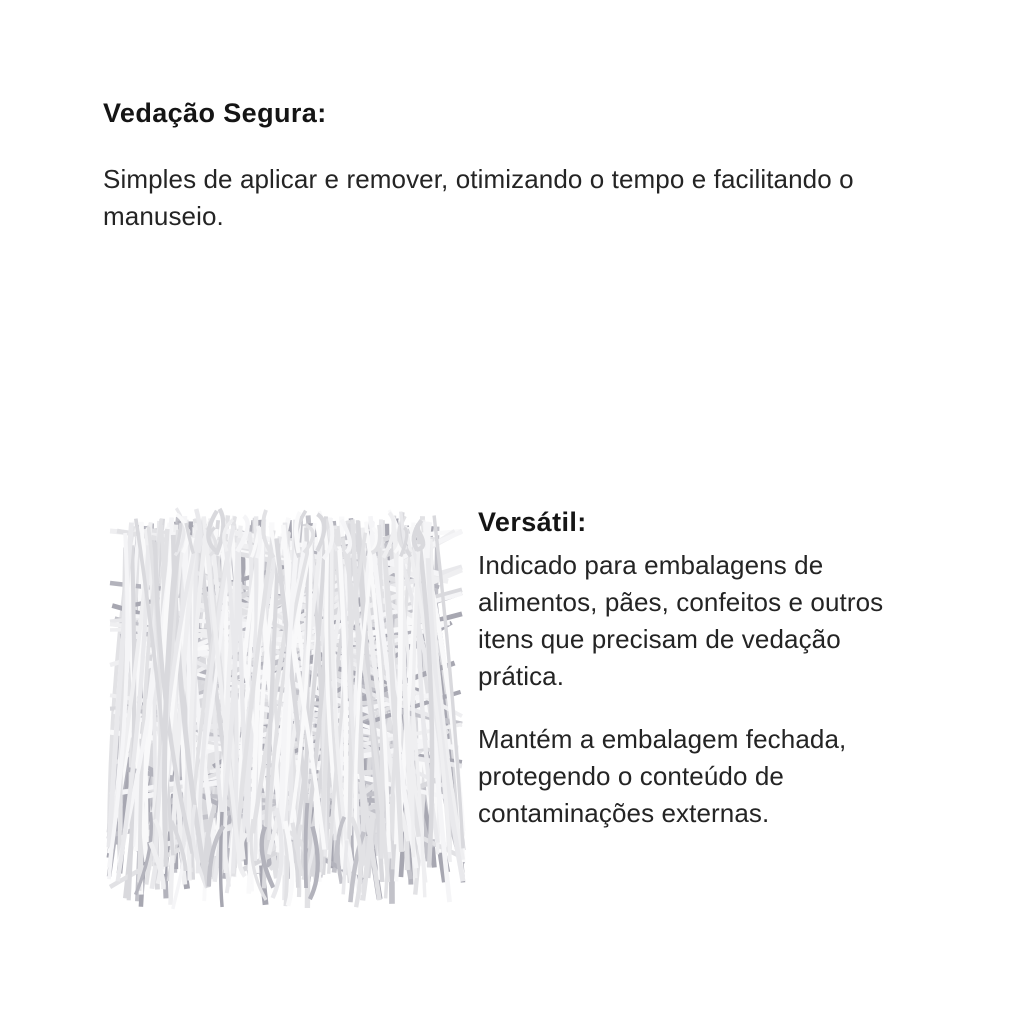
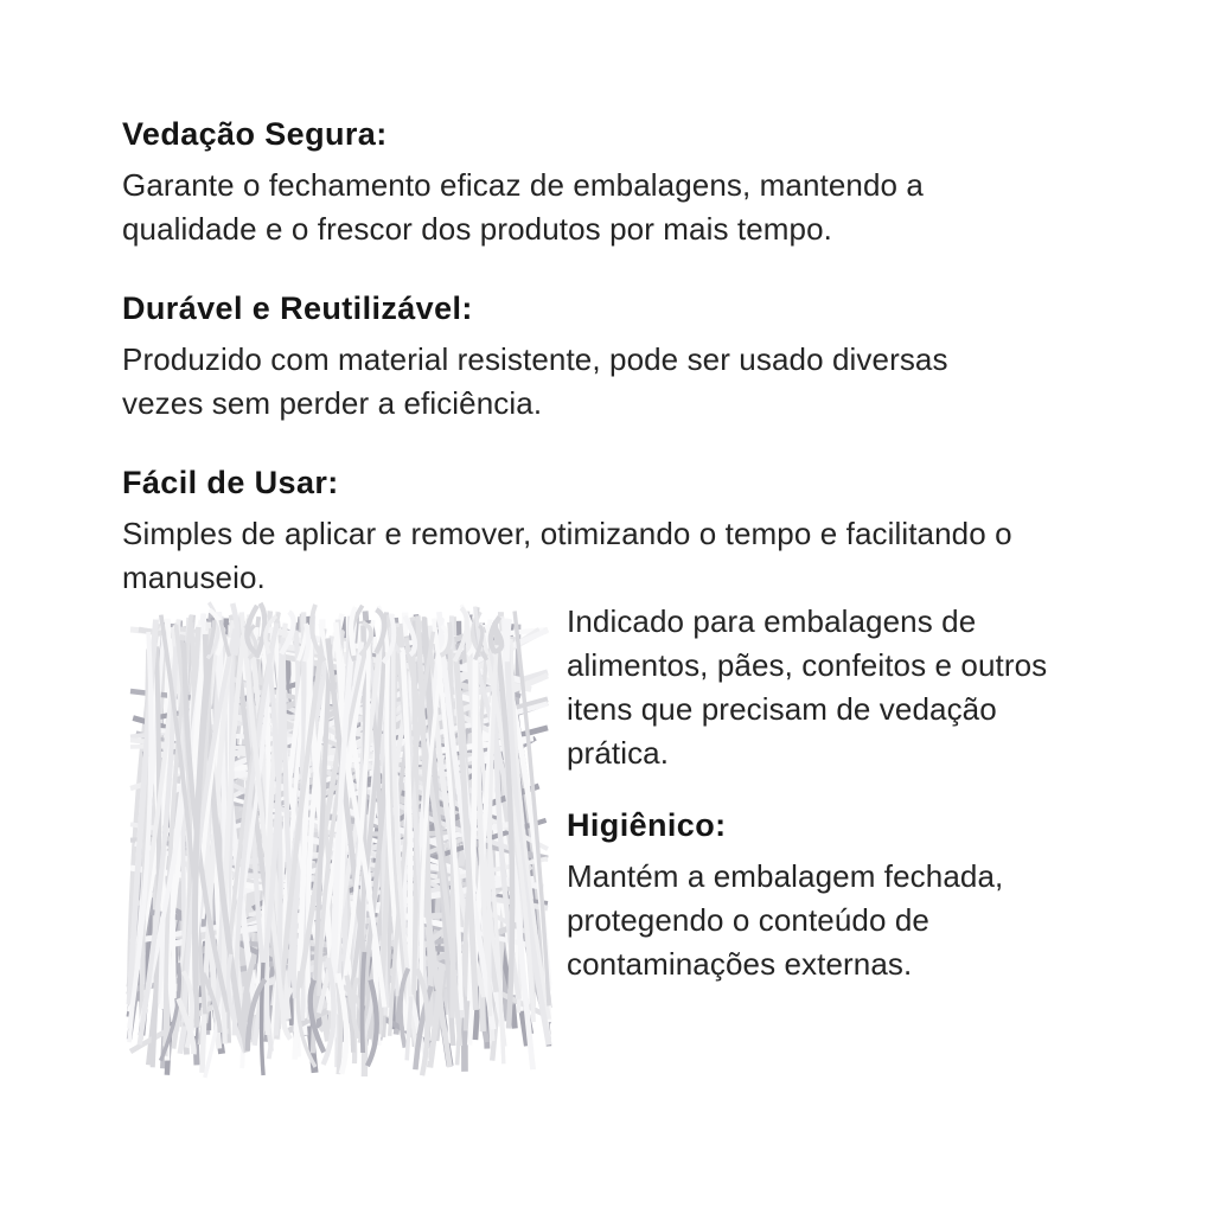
  Vedação Segura:
+ Garante o fechamento eficaz de embalagens, mantendo a
+ qualidade e o frescor dos produtos por mais tempo.
+ Durável e Reutilizável:
+ Produzido com material resistente, pode ser usado diversas
+ vezes sem perder a eficiência.
+ Fácil de Usar:
  Simples de aplicar e remover, otimizando o tempo e facilitando o
  manuseio.
- Versátil:
  Indicado para embalagens de
  alimentos, pães, confeitos e outros
  itens que precisam de vedação
  prática.
+ Higiênico:
  Mantém a embalagem fechada,
  protegendo o conteúdo de
  contaminações externas.
